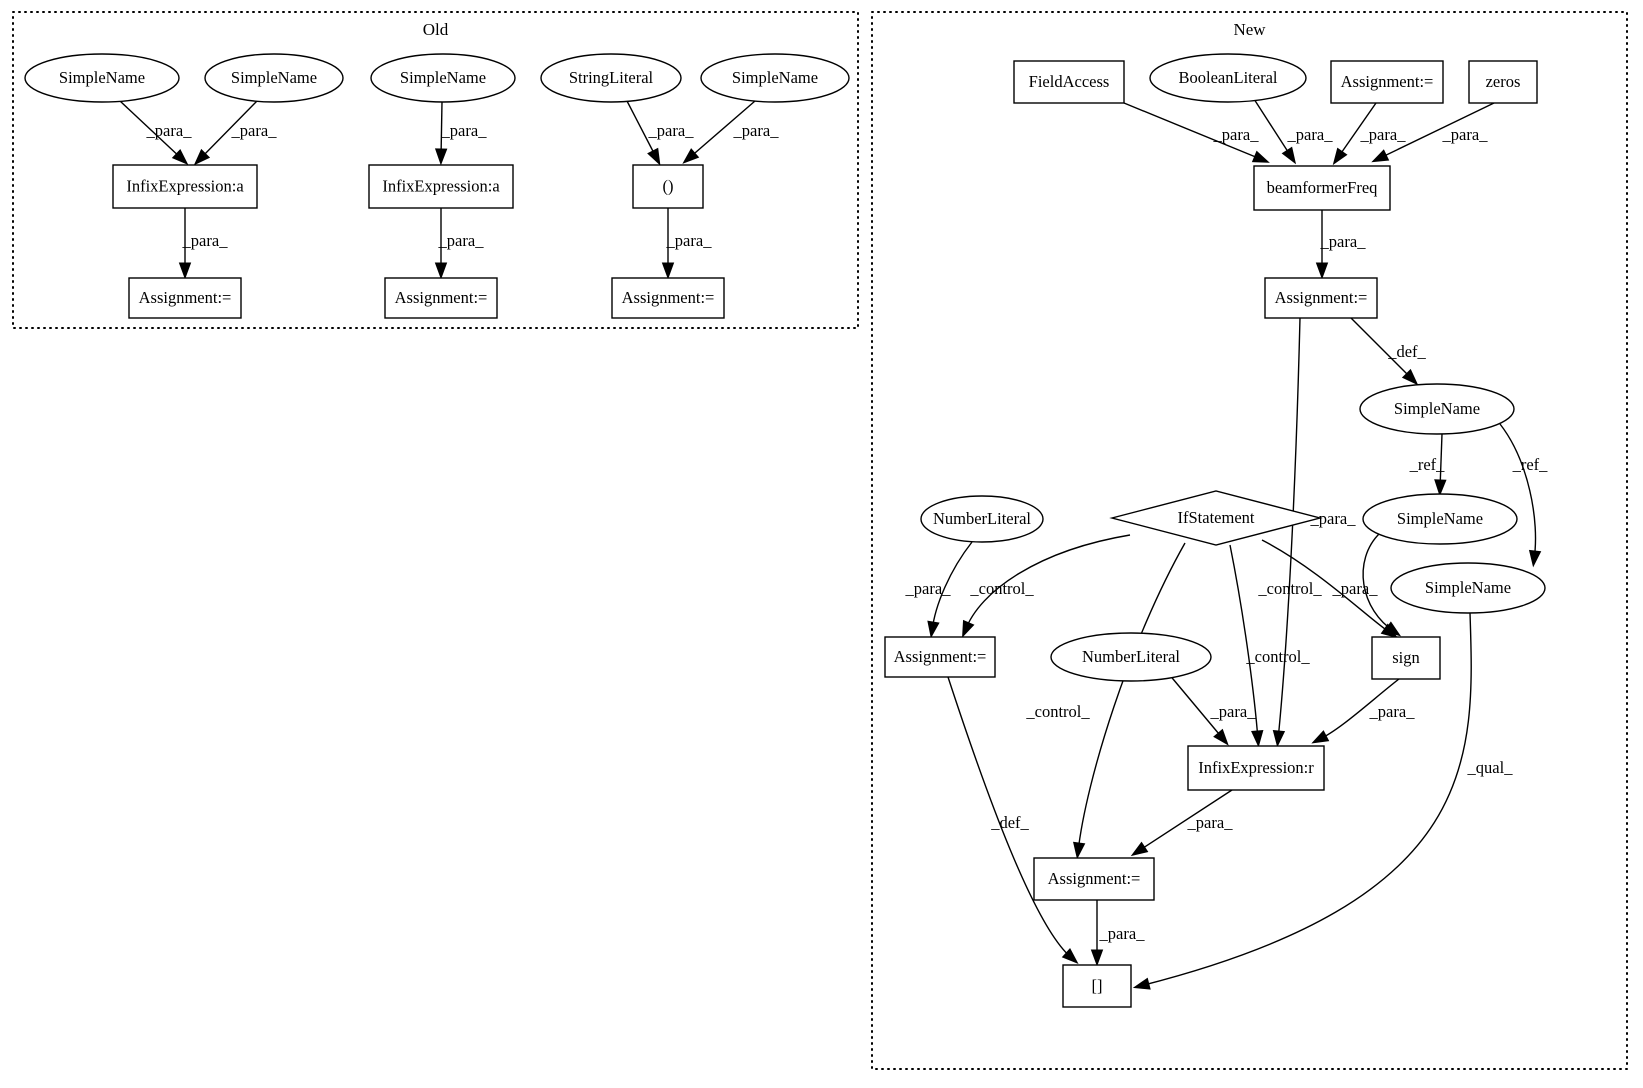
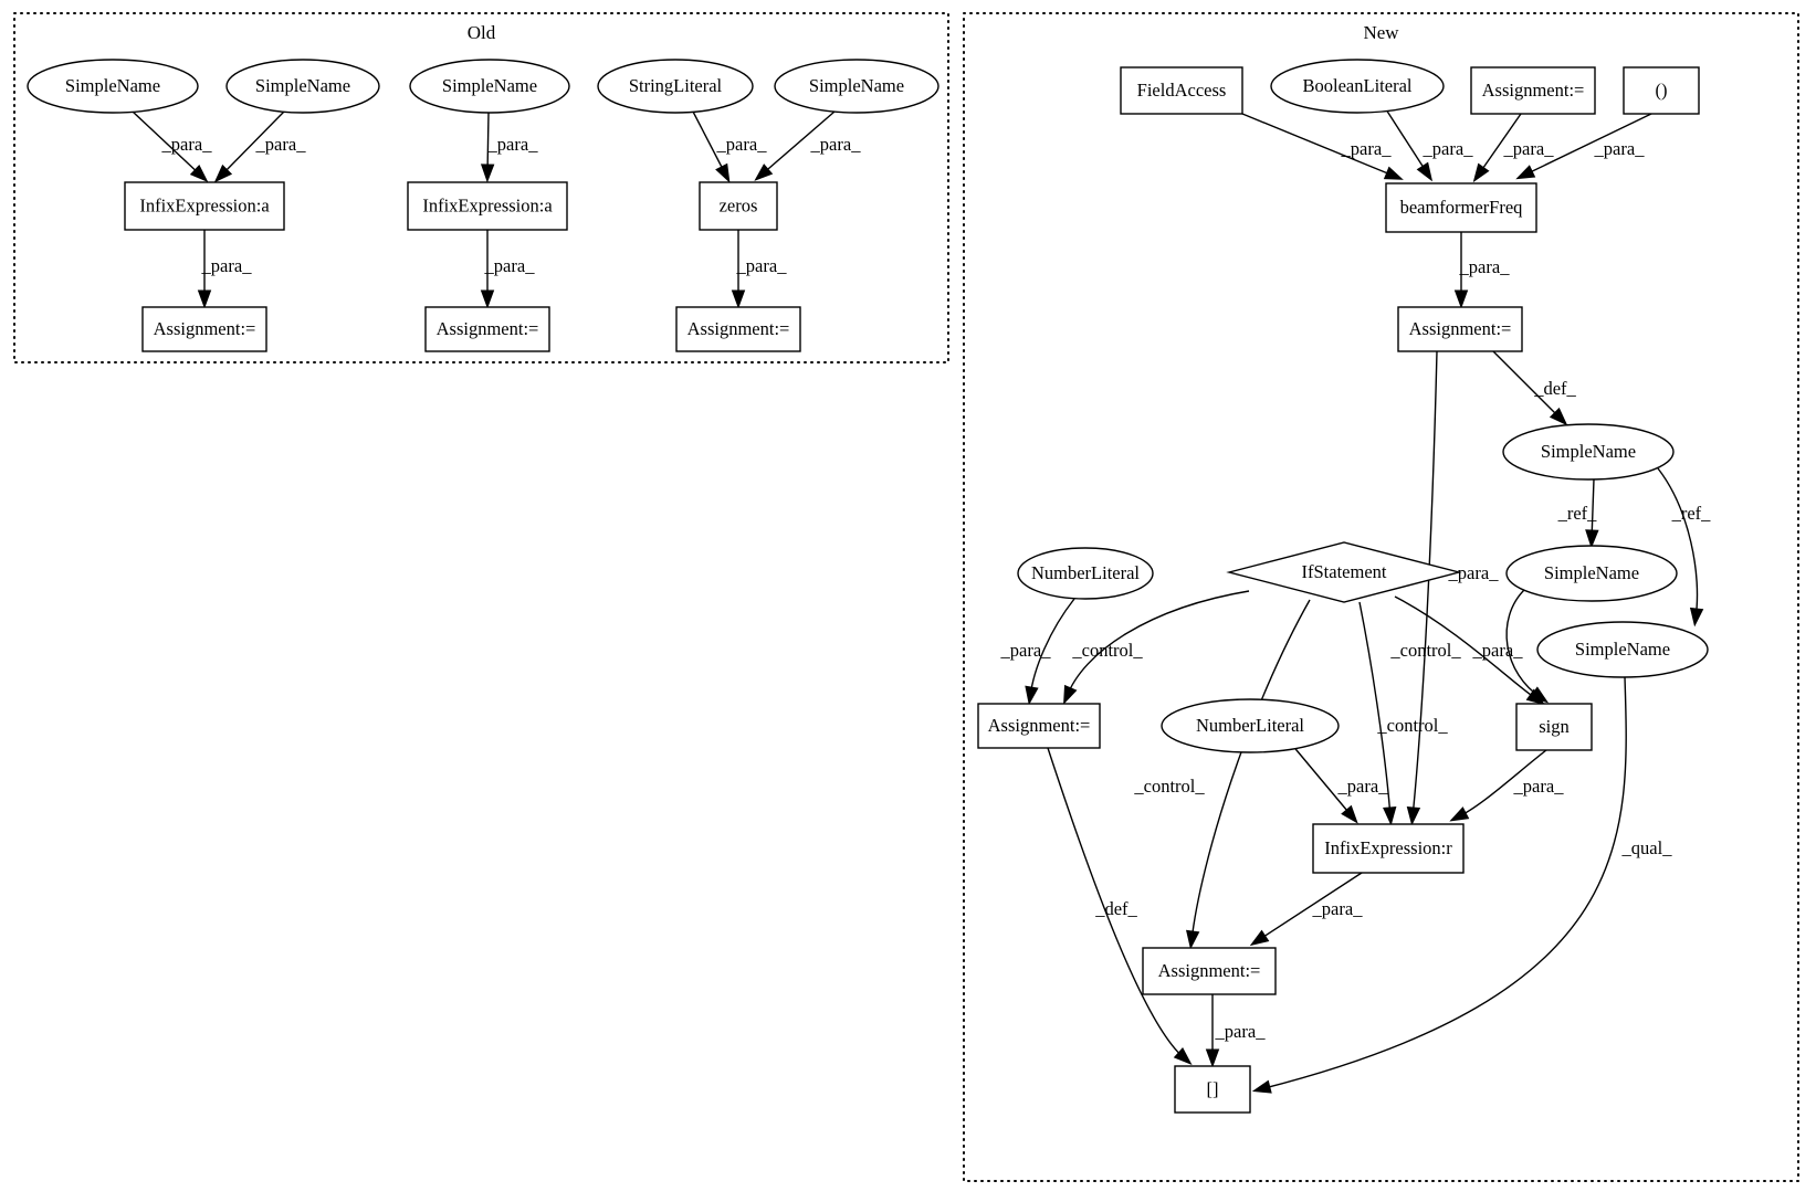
  Old
  New
  _para_
  _para_
  _para_
  _para_
  _para_
  _para_
  _para_
  _para_
  _para_
  _para_
  _para_
  _para_
  _para_
  _def_
  _ref_
  _ref_
  _para_
  _qual_
  para_
  _para_
  _control_
  _control_
  _control_
  _control_
  _para_
  _para_
  _para_
  _def_
  _para_
  SimpleName
  SimpleName
  SimpleName
  StringLiteral
  SimpleName
  InfixExpression:a
  InfixExpression:a
- ()
+ zeros
  Assignment:=
  Assignment:=
  Assignment:=
  FieldAccess
  BooleanLiteral
  Assignment:=
- zeros
+ ()
  beamformerFreq
  Assignment:=
  SimpleName
  SimpleName
  SimpleName
  NumberLiteral
  IfStatement
  Assignment:=
  NumberLiteral
  sign
  InfixExpression:r
  Assignment:=
  []
